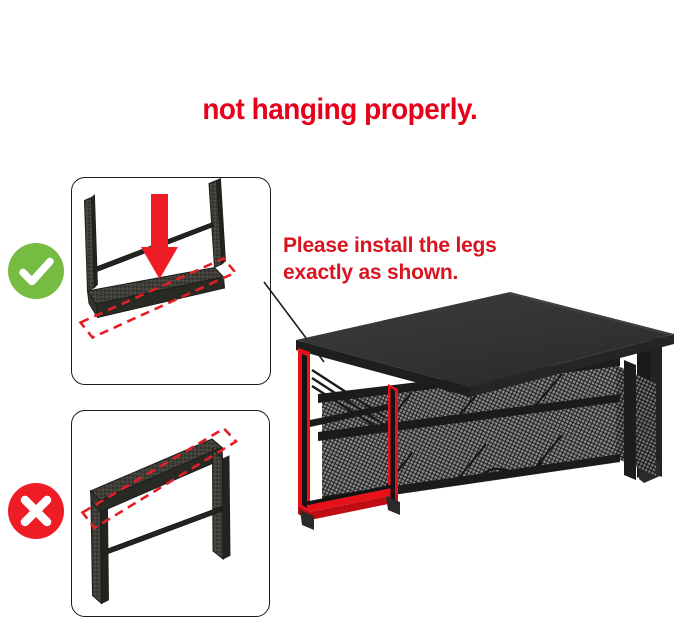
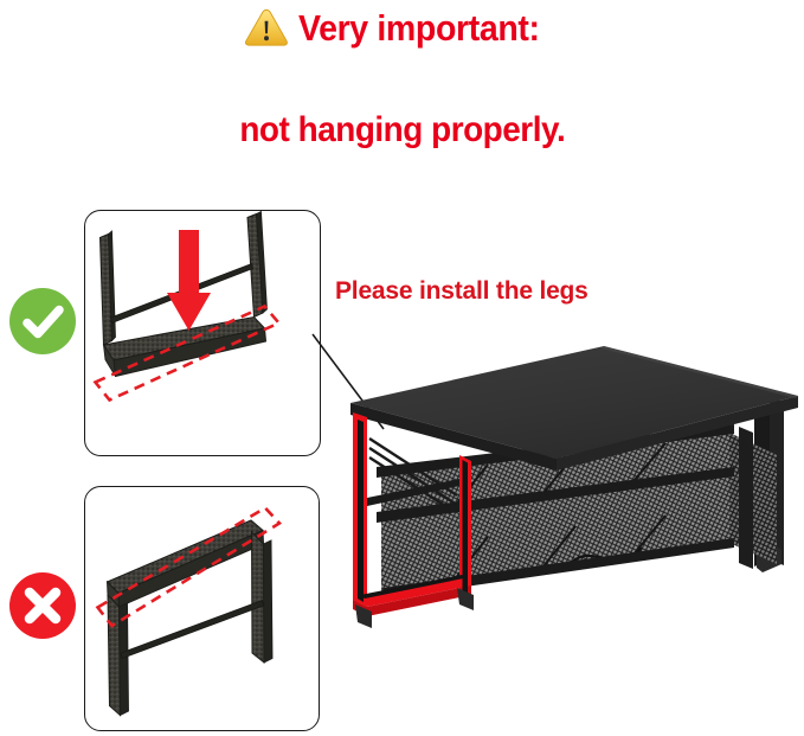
+ Very important:
  not hanging properly.
  Please install the legs
- exactly as shown.
